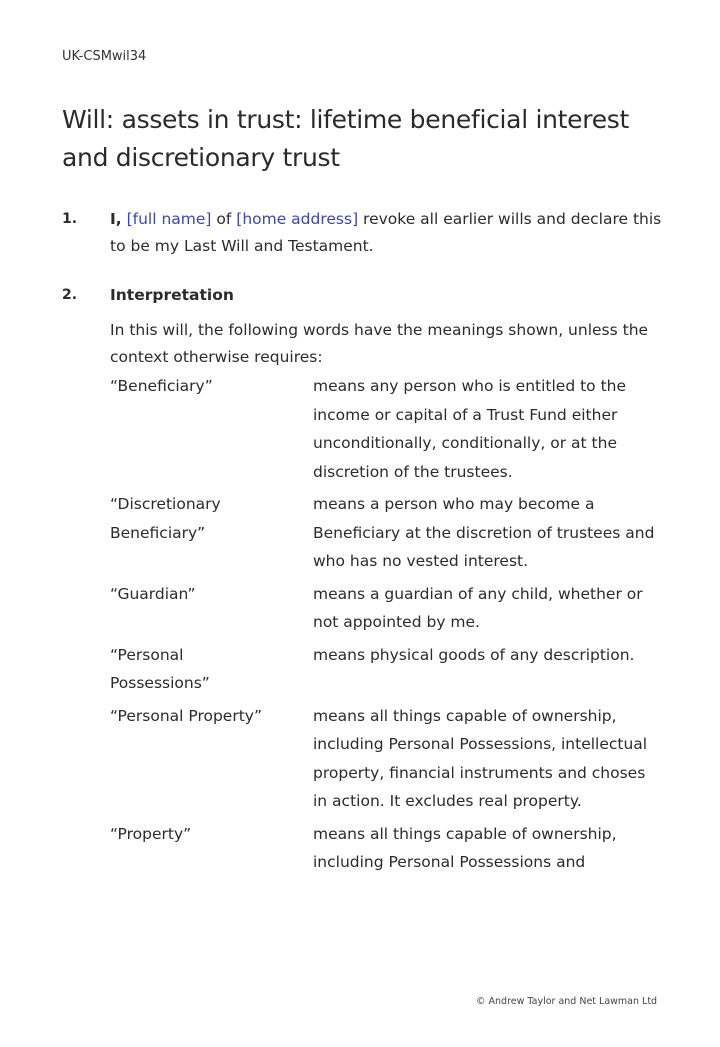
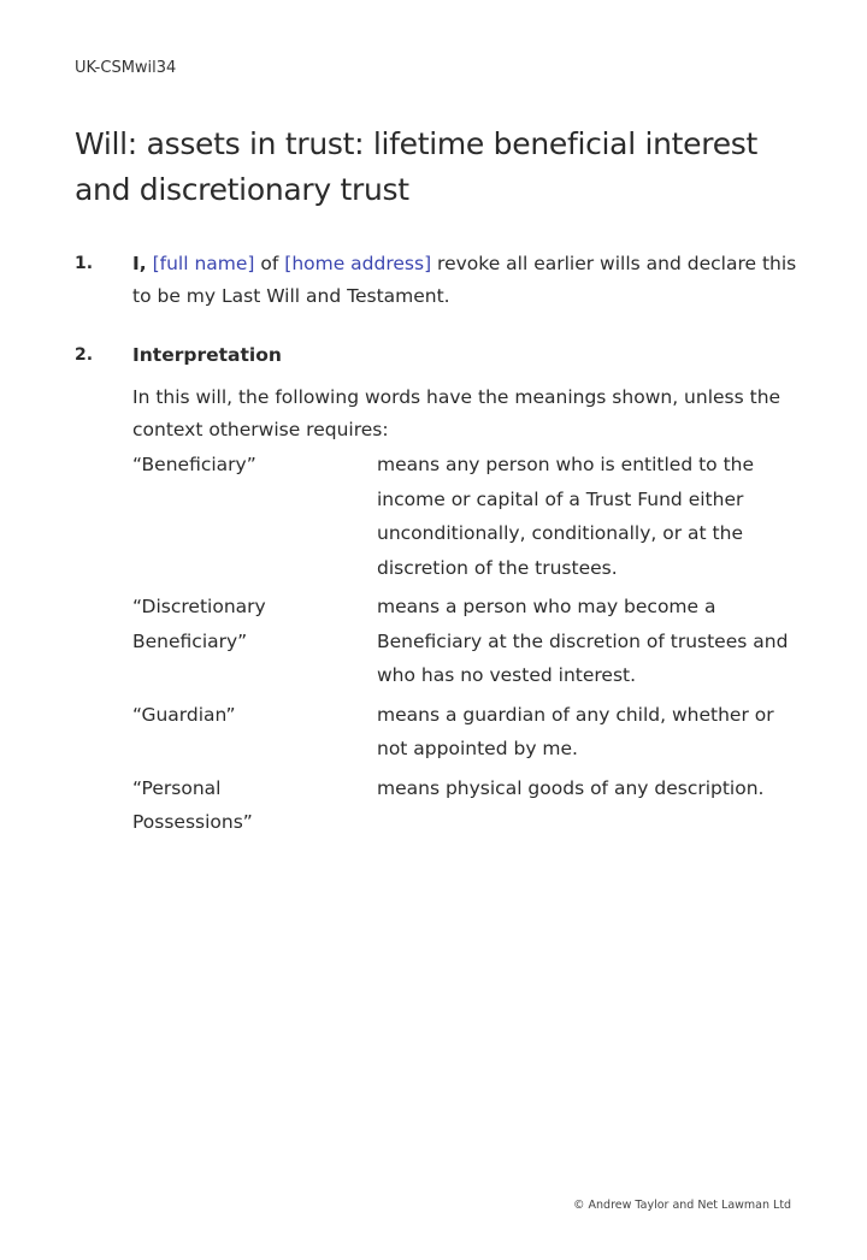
  UK-CSMwil34
  Will: assets in trust: lifetime beneficial interest and discretionary trust
  1.
  I, [full name] of [home address] revoke all earlier wills and declare this to be my Last Will and Testament.
  2.
  Interpretation
  In this will, the following words have the meanings shown, unless the context otherwise requires:
  “Beneficiary”
  means any person who is entitled to the income or capital of a Trust Fund either unconditionally, conditionally, or at the discretion of the trustees.
  “Discretionary Beneficiary”
  means a person who may become a Beneficiary at the discretion of trustees and who has no vested interest.
  “Guardian”
  means a guardian of any child, whether or not appointed by me.
  “Personal Possessions”
  means physical goods of any description.
- “Personal Property”
- means all things capable of ownership, including Personal Possessions, intellectual property, financial instruments and choses in action. It excludes real property.
- “Property”
- means all things capable of ownership, including Personal Possessions and
  © Andrew Taylor and Net Lawman Ltd
